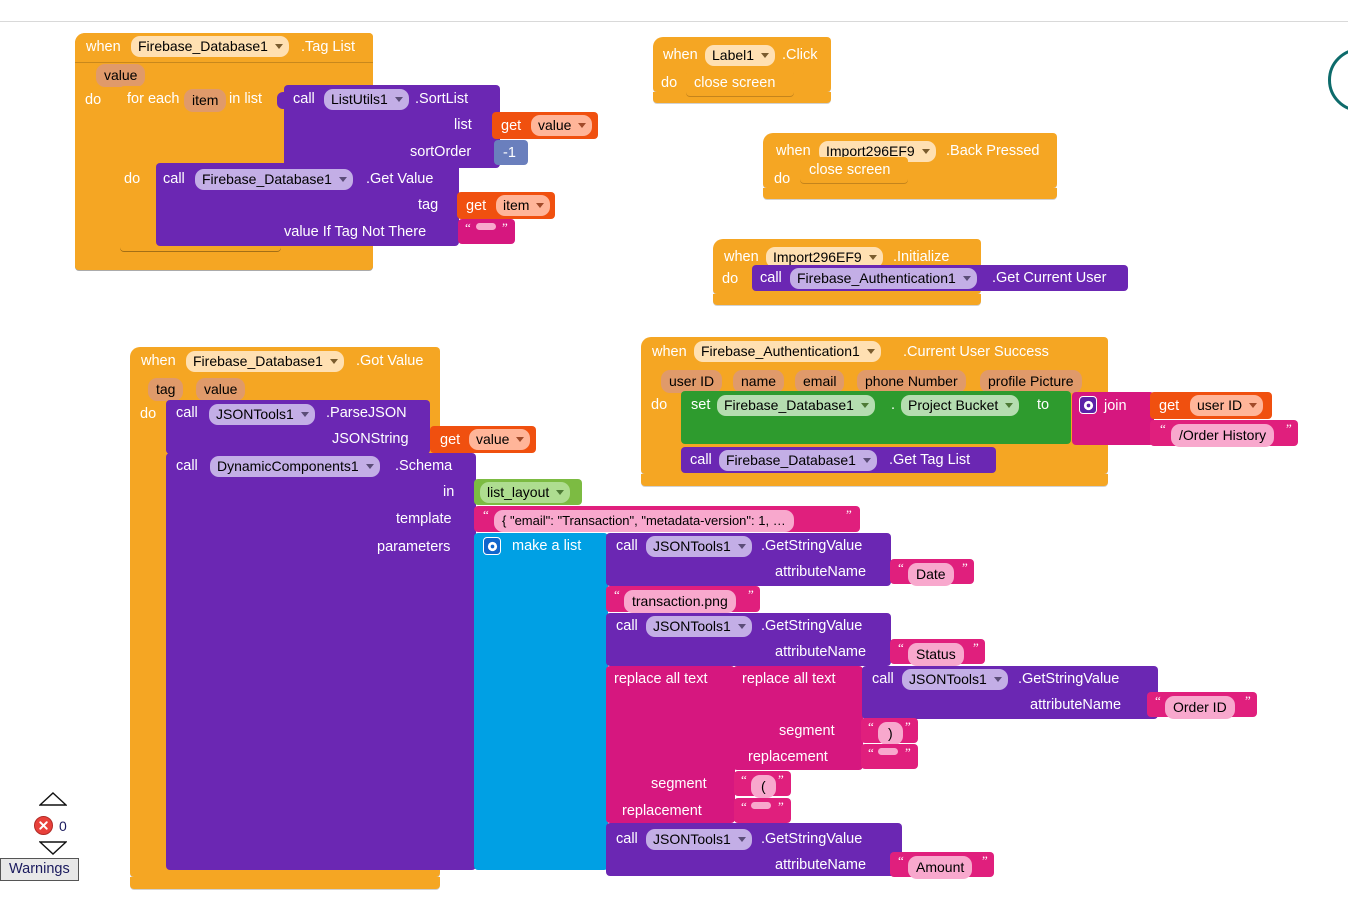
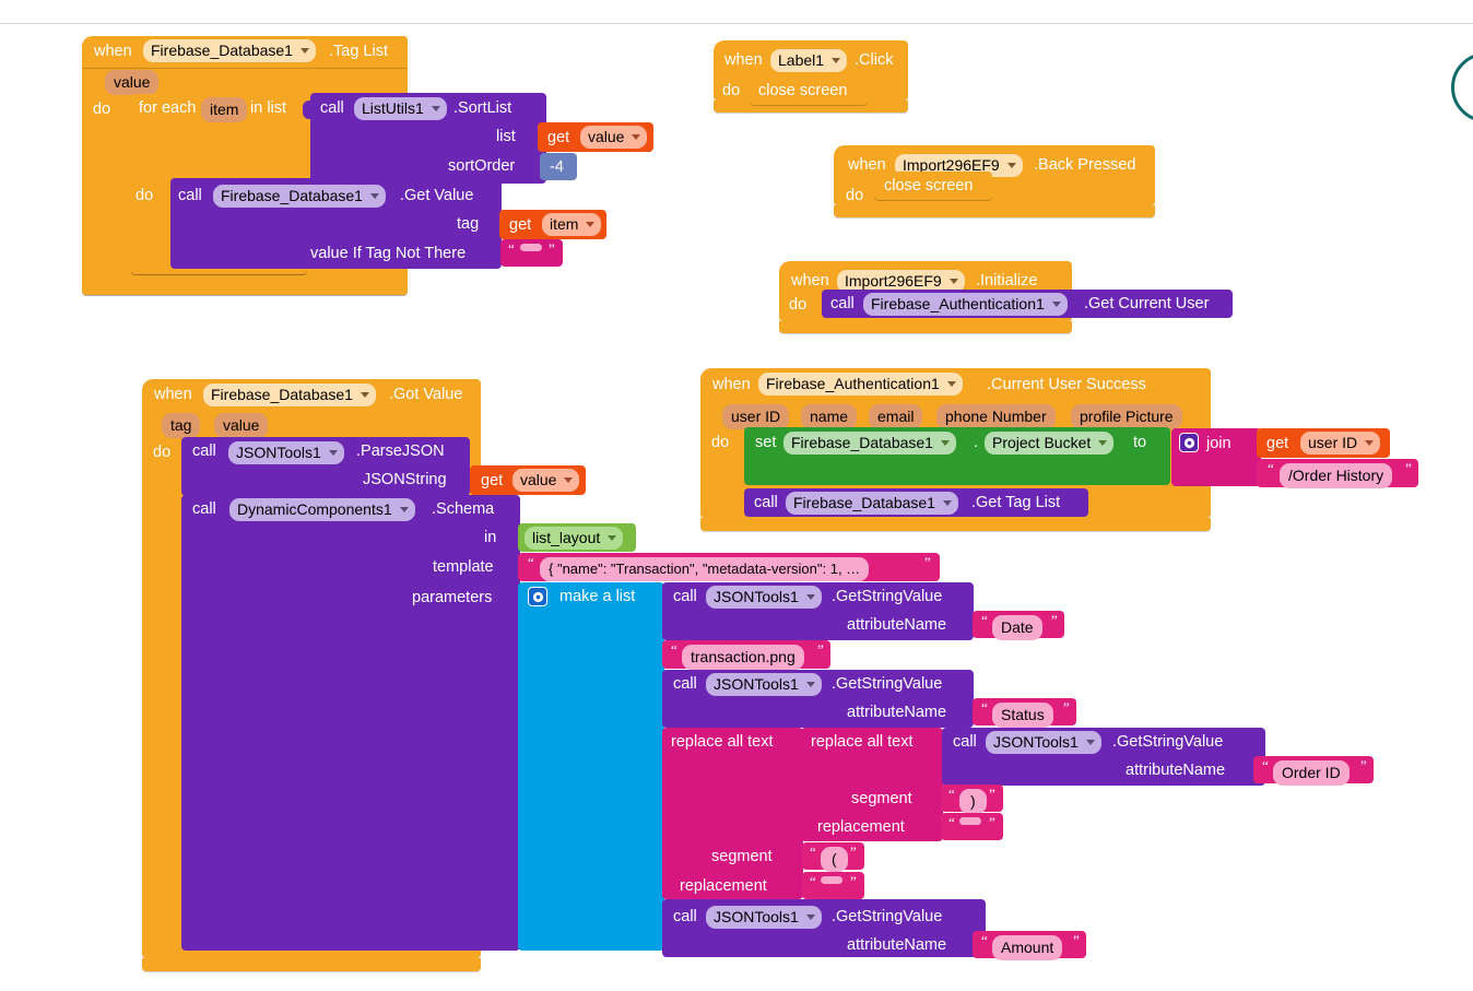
  when
  Firebase_Database1
  .Tag List
  value
  do
  for each
  item
  in list
  do
  call
  ListUtils1
  .SortList
  list
  get
  value
  sortOrder
- -1
+ -4
  call
  Firebase_Database1
  .Get Value
  tag
  get
  item
  value If Tag Not There
  “
  ”
  when
  Label1
  .Click
  do
  close screen
  when
  Import296EF9
  .Back Pressed
  do
  close screen
  when
  Import296EF9
  .Initialize
  do
  call
  Firebase_Authentication1
  .Get Current User
  when
  Firebase_Authentication1
  .Current User Success
  user ID
  name
  email
  phone Number
  profile Picture
  do
  set
  Firebase_Database1
  .
  Project Bucket
  to
  join
  get
  user ID
  “
  /Order History
  ”
  call
  Firebase_Database1
  .Get Tag List
  when
  Firebase_Database1
  .Got Value
  tag
  value
  do
  call
  JSONTools1
  .ParseJSON
  JSONString
  get
  value
  call
  DynamicComponents1
  .Schema
  in
  list_layout
  template
  “
- { "email": "Transaction", "metadata-version": 1, …
+ { "name": "Transaction", "metadata-version": 1, …
  ”
  parameters
  make a list
  call
  JSONTools1
  .GetStringValue
  attributeName
  “
  Date
  ”
  “
  transaction.png
  ”
  call
  JSONTools1
  .GetStringValue
  attributeName
  “
  Status
  ”
  replace all text
  replace all text
  call
  JSONTools1
  .GetStringValue
  attributeName
  “
  Order ID
  ”
  segment
  “
  )
  ”
  replacement
  “
  ”
  segment
  “
  (
  ”
  replacement
  “
  ”
  call
  JSONTools1
  .GetStringValue
  attributeName
  “
  Amount
  ”
- 0
- Warnings
